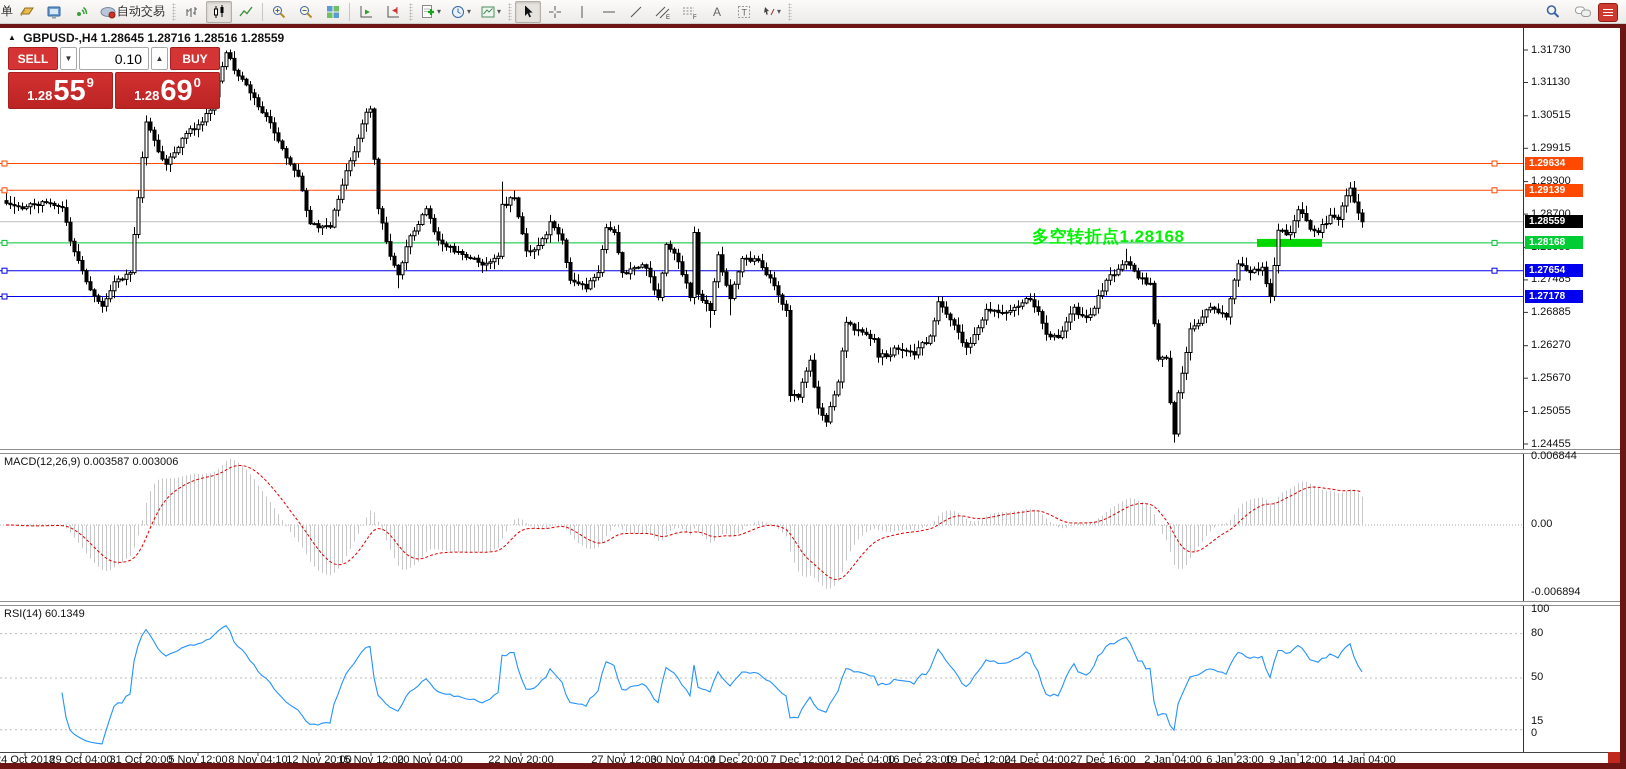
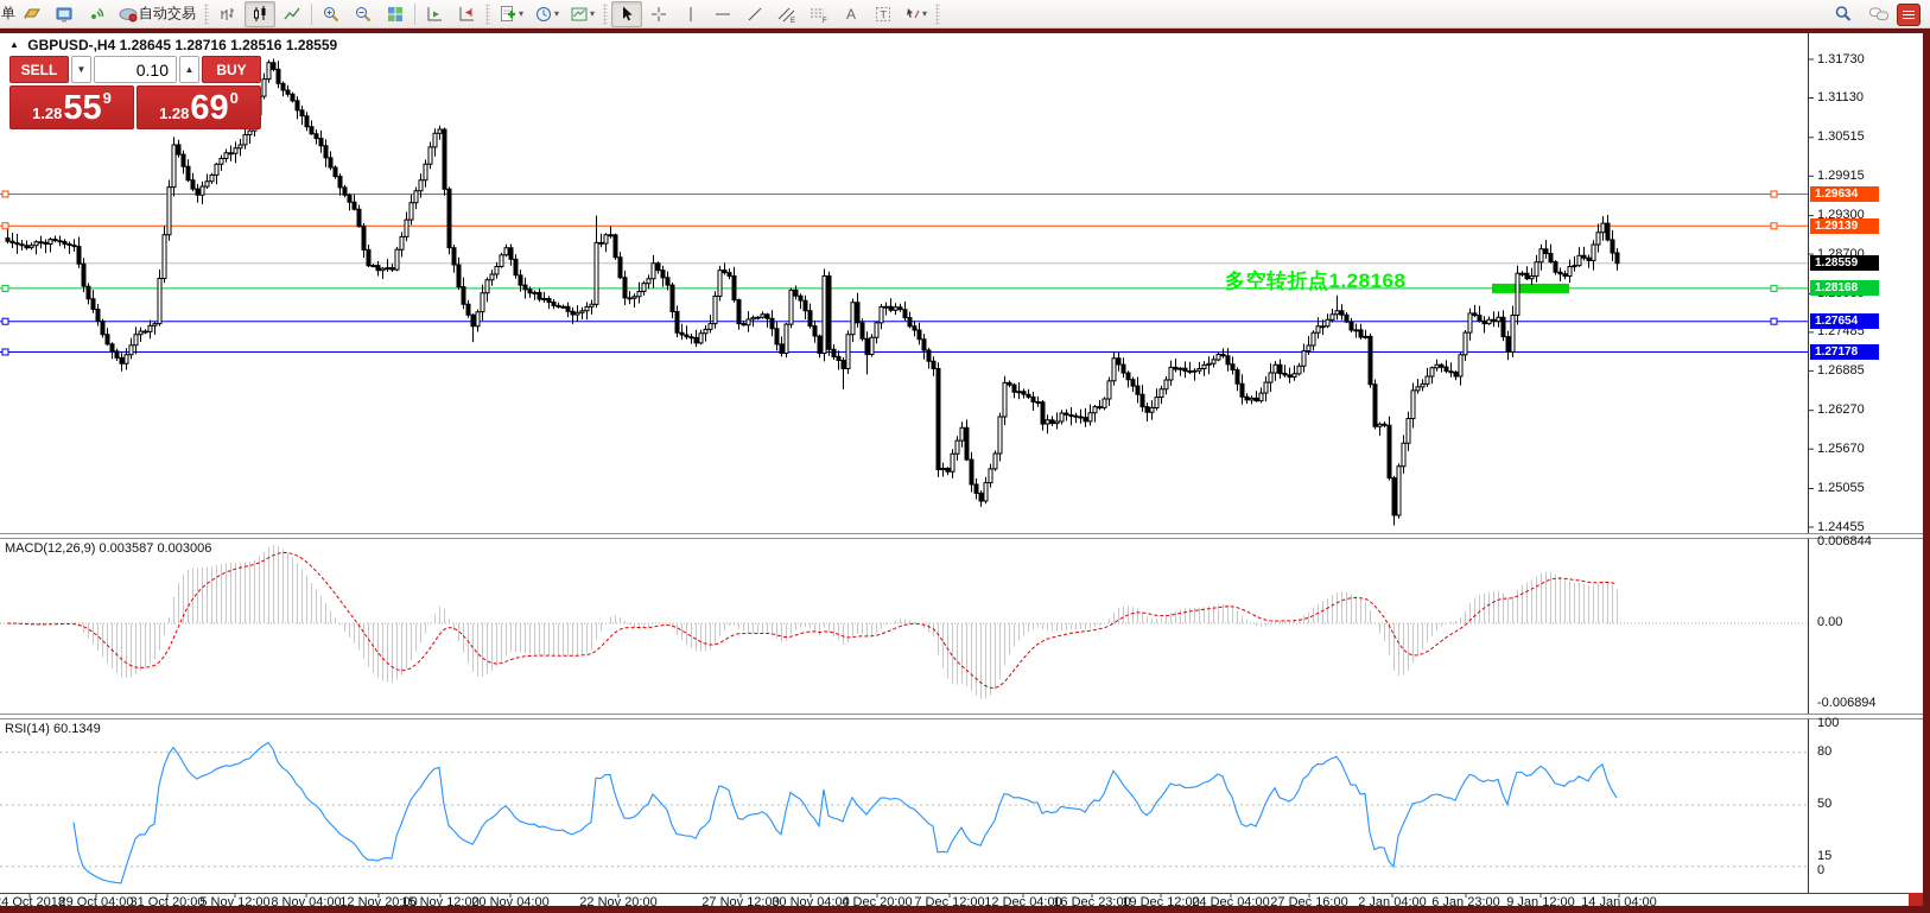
  单
  自动交易
  ▾
  ▾
  ▾
  A
  T
  ▾
  ▲ GBPUSD-,H4 1.28645 1.28716 1.28516 1.28559
  SELL
  ▼
  0.10
  ▲
  BUY
  1.28
  55
  9
  1.28
  69
  0
  MACD(12,26,9) 0.003587 0.003006
  RSI(14) 60.1349
  多空转折点1.28168
  1.31730
  1.31130
  1.30515
  1.29915
  1.29300
  1.28700
  1.27485
  1.26885
  1.26270
  1.25670
  1.25055
  1.24455
  1.29634
  1.29139
  1.28559
  1.28168
  1.27654
  1.27178
  0.006844
  0.00
  -0.006894
  100
  80
  50
  15
  0
  4 Oct 2018
  29 Oct 04:00
  31 Oct 20:00
  5 Nov 12:00
- 8 Nov 04:10
+ 8 Nov 04:00
  12 Nov 20:00
  15 Nov 12:00
  20 Nov 04:00
  22 Nov 20:00
  27 Nov 12:00
  30 Nov 04:00
  4 Dec 20:00
  7 Dec 12:00
  12 Dec 04:00
  16 Dec 23:00
  19 Dec 12:00
  24 Dec 04:00
  27 Dec 16:00
  2 Jan 04:00
  6 Jan 23:00
  9 Jan 12:00
  14 Jan 04:00
